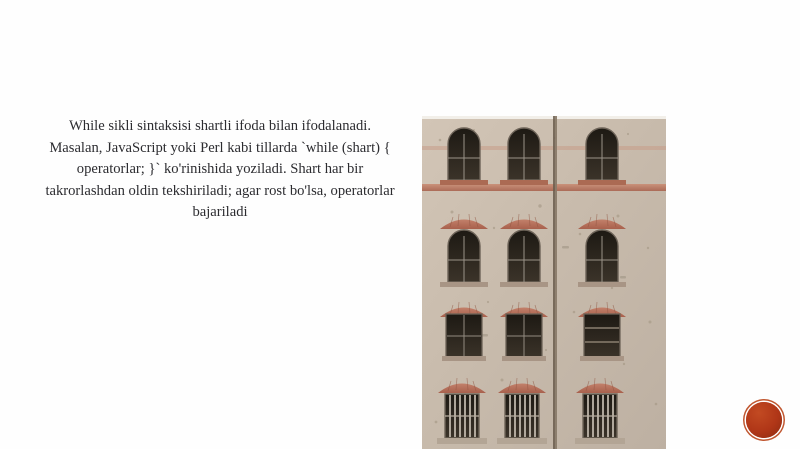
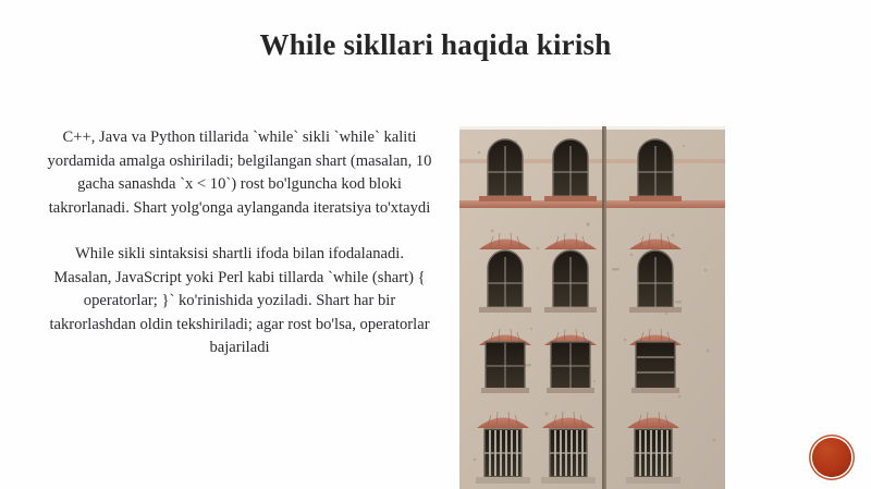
+ While sikllari haqida kirish
+ C++, Java va Python tillarida `while` sikli `while` kaliti yordamida amalga oshiriladi; belgilangan shart (masalan, 10 gacha sanashda `x < 10`) rost bo'lguncha kod bloki takrorlanadi. Shart yolg'onga aylanganda iteratsiya to'xtaydi
  While sikli sintaksisi shartli ifoda bilan ifodalanadi. Masalan, JavaScript yoki Perl kabi tillarda `while (shart) { operatorlar; }` ko'rinishida yoziladi. Shart har bir takrorlashdan oldin tekshiriladi; agar rost bo'lsa, operatorlar bajariladi
